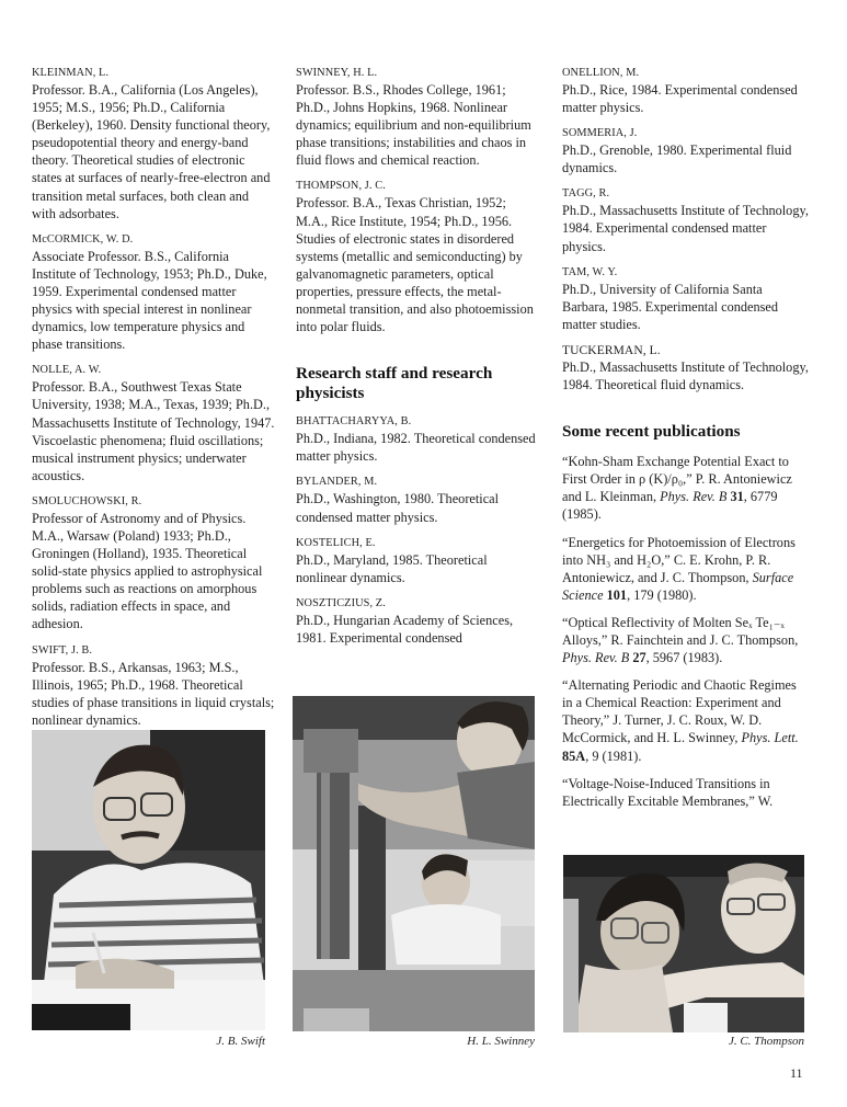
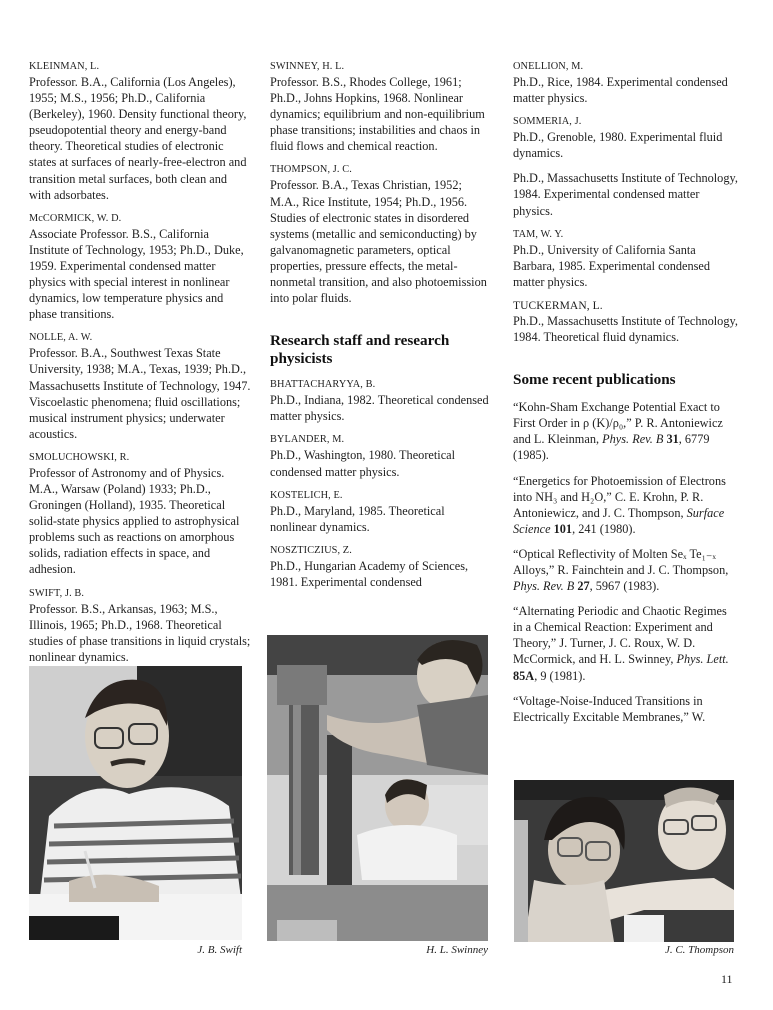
  KLEINMAN, L.
  Professor. B.A., California (Los Angeles), 1955; M.S., 1956; Ph.D., California (Berkeley), 1960. Density functional theory, pseudopotential theory and energy-band theory. Theoretical studies of electronic states at surfaces of nearly-free-electron and transition metal surfaces, both clean and with adsorbates.
  McCORMICK, W. D.
  Associate Professor. B.S., California Institute of Technology, 1953; Ph.D., Duke, 1959. Experimental condensed matter physics with special interest in nonlinear dynamics, low temperature physics and phase transitions.
  NOLLE, A. W.
  Professor. B.A., Southwest Texas State University, 1938; M.A., Texas, 1939; Ph.D., Massachusetts Institute of Technology, 1947. Viscoelastic phenomena; fluid oscillations; musical instrument physics; underwater acoustics.
  SMOLUCHOWSKI, R.
  Professor of Astronomy and of Physics. M.A., Warsaw (Poland) 1933; Ph.D., Groningen (Holland), 1935. Theoretical solid-state physics applied to astrophysical problems such as reactions on amorphous solids, radiation effects in space, and adhesion.
  SWIFT, J. B.
  Professor. B.S., Arkansas, 1963; M.S., Illinois, 1965; Ph.D., 1968. Theoretical studies of phase transitions in liquid crystals; nonlinear dynamics.
  SWINNEY, H. L.
  Professor. B.S., Rhodes College, 1961; Ph.D., Johns Hopkins, 1968. Nonlinear dynamics; equilibrium and non-equilibrium phase transitions; instabilities and chaos in fluid flows and chemical reaction.
  THOMPSON, J. C.
  Professor. B.A., Texas Christian, 1952; M.A., Rice Institute, 1954; Ph.D., 1956. Studies of electronic states in disordered systems (metallic and semiconducting) by galvanomagnetic parameters, optical properties, pressure effects, the metal-nonmetal transition, and also photoemission into polar fluids.
  Research staff and research physicists
  BHATTACHARYYA, B.
  Ph.D., Indiana, 1982. Theoretical condensed matter physics.
  BYLANDER, M.
  Ph.D., Washington, 1980. Theoretical condensed matter physics.
  KOSTELICH, E.
  Ph.D., Maryland, 1985. Theoretical nonlinear dynamics.
  NOSZTICZIUS, Z.
  Ph.D., Hungarian Academy of Sciences, 1981. Experimental condensed
  ONELLION, M.
  Ph.D., Rice, 1984. Experimental condensed matter physics.
  SOMMERIA, J.
  Ph.D., Grenoble, 1980. Experimental fluid dynamics.
- TAGG, R.
  Ph.D., Massachusetts Institute of Technology, 1984. Experimental condensed matter physics.
  TAM, W. Y.
- Ph.D., University of California Santa Barbara, 1985. Experimental condensed matter studies.
+ Ph.D., University of California Santa Barbara, 1985. Experimental condensed matter physics.
  TUCKERMAN, L.
  Ph.D., Massachusetts Institute of Technology, 1984. Theoretical fluid dynamics.
  Some recent publications
  “Kohn-Sham Exchange Potential Exact to First Order in ρ (K)/ρ₀,” P. R. Antoniewicz and L. Kleinman, Phys. Rev. B 31, 6779 (1985).
- “Energetics for Photoemission of Electrons into NH₃ and H₂O,” C. E. Krohn, P. R. Antoniewicz, and J. C. Thompson, Surface Science 101, 179 (1980).
+ “Energetics for Photoemission of Electrons into NH₃ and H₂O,” C. E. Krohn, P. R. Antoniewicz, and J. C. Thompson, Surface Science 101, 241 (1980).
  “Optical Reflectivity of Molten Seₓ Te₁₋ₓ Alloys,” R. Fainchtein and J. C. Thompson, Phys. Rev. B 27, 5967 (1983).
  “Alternating Periodic and Chaotic Regimes in a Chemical Reaction: Experiment and Theory,” J. Turner, J. C. Roux, W. D. McCormick, and H. L. Swinney, Phys. Lett. 85A, 9 (1981).
  “Voltage-Noise-Induced Transitions in Electrically Excitable Membranes,” W.
  J. B. Swift
  H. L. Swinney
  J. C. Thompson
  11
